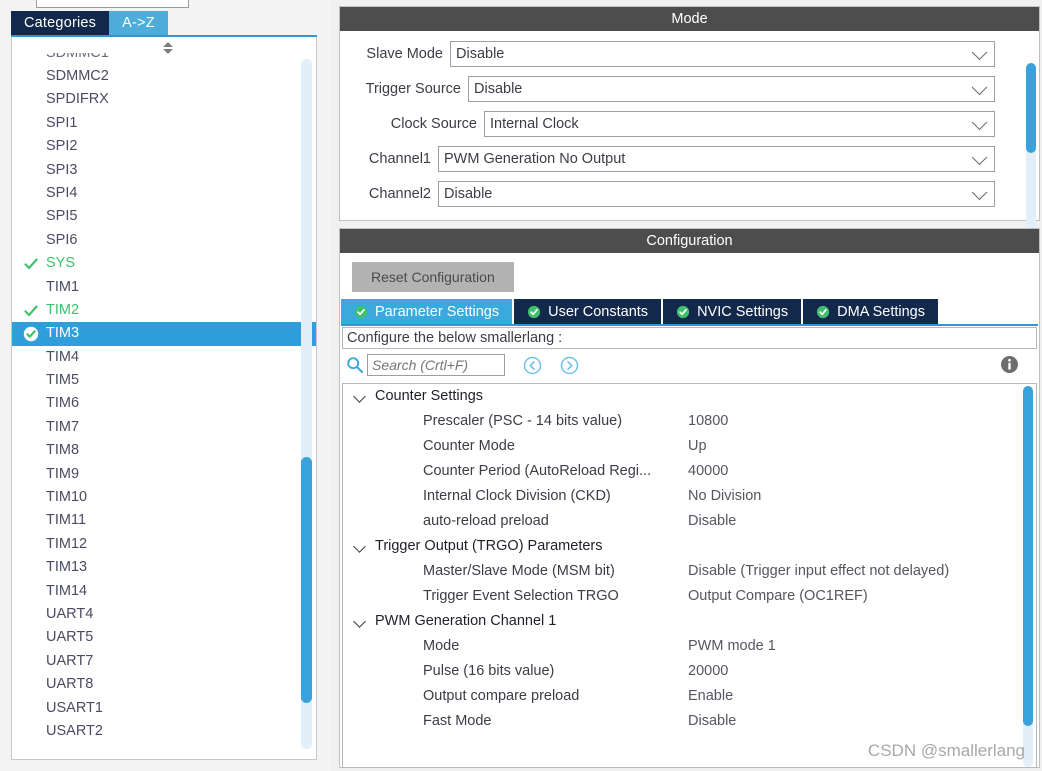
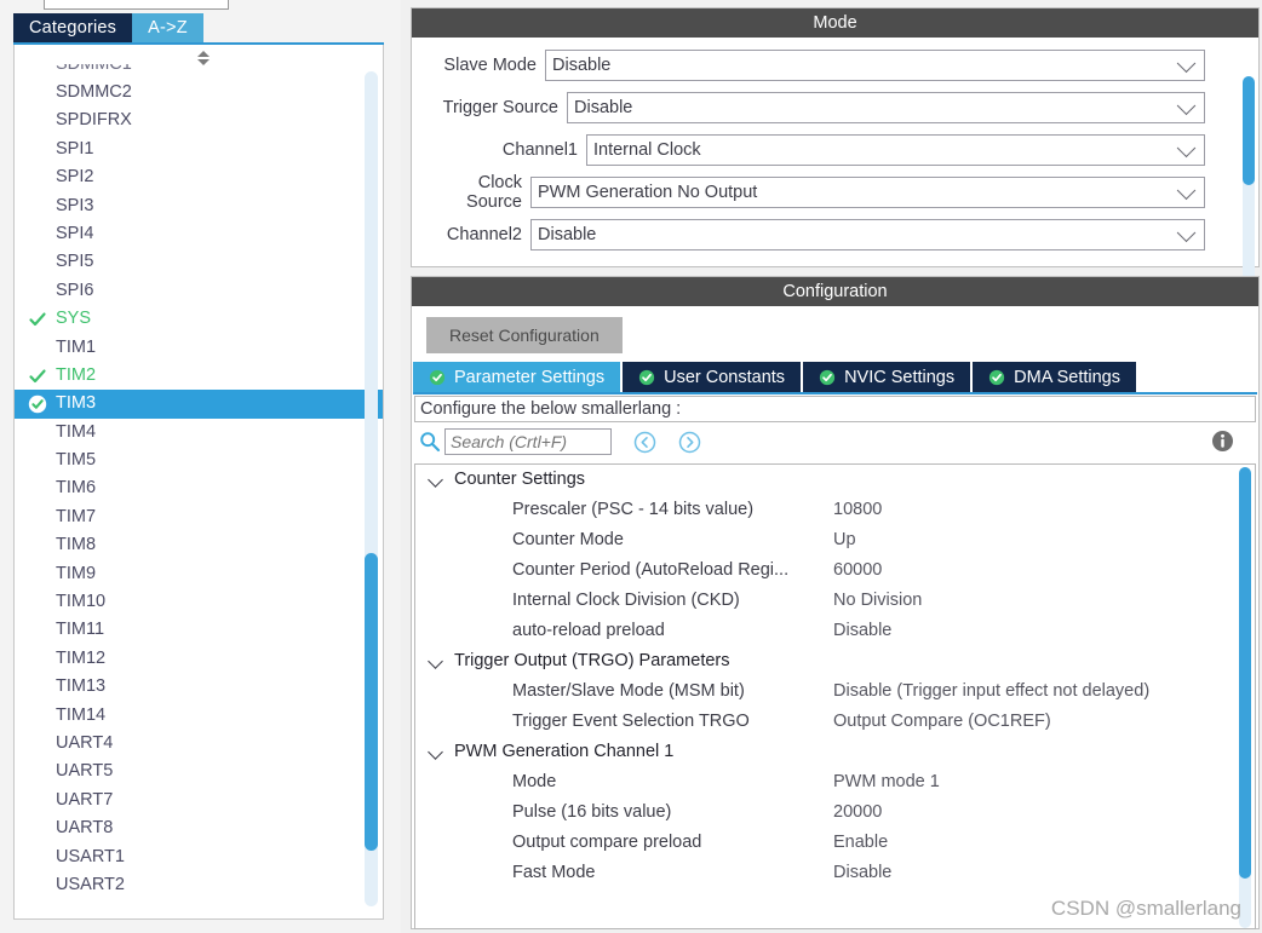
  Categories
  A->Z
  SDMMC1
  SDMMC2
  SPDIFRX
  SPI1
  SPI2
  SPI3
  SPI4
  SPI5
  SPI6
  SYS
  TIM1
  TIM2
  TIM3
  TIM4
  TIM5
  TIM6
  TIM7
  TIM8
  TIM9
  TIM10
  TIM11
  TIM12
  TIM13
  TIM14
  UART4
  UART5
  UART7
  UART8
  USART1
  USART2
  Mode
  Slave Mode
  Disable
  Trigger Source
  Disable
- Clock Source
+ Channel1
  Internal Clock
- Channel1
+ Clock Source
  PWM Generation No Output
  Channel2
  Disable
  Configuration
  Reset Configuration
  Parameter Settings
  User Constants
  NVIC Settings
  DMA Settings
  Configure the below smallerlang :
  Search (Crtl+F)
  Counter Settings
  Prescaler (PSC - 14 bits value)
  10800
  Counter Mode
  Up
  Counter Period (AutoReload Regi...
- 40000
+ 60000
  Internal Clock Division (CKD)
  No Division
  auto-reload preload
  Disable
  Trigger Output (TRGO) Parameters
  Master/Slave Mode (MSM bit)
  Disable (Trigger input effect not delayed)
  Trigger Event Selection TRGO
  Output Compare (OC1REF)
  PWM Generation Channel 1
  Mode
  PWM mode 1
  Pulse (16 bits value)
  20000
  Output compare preload
  Enable
  Fast Mode
  Disable
  CSDN @smallerlang
